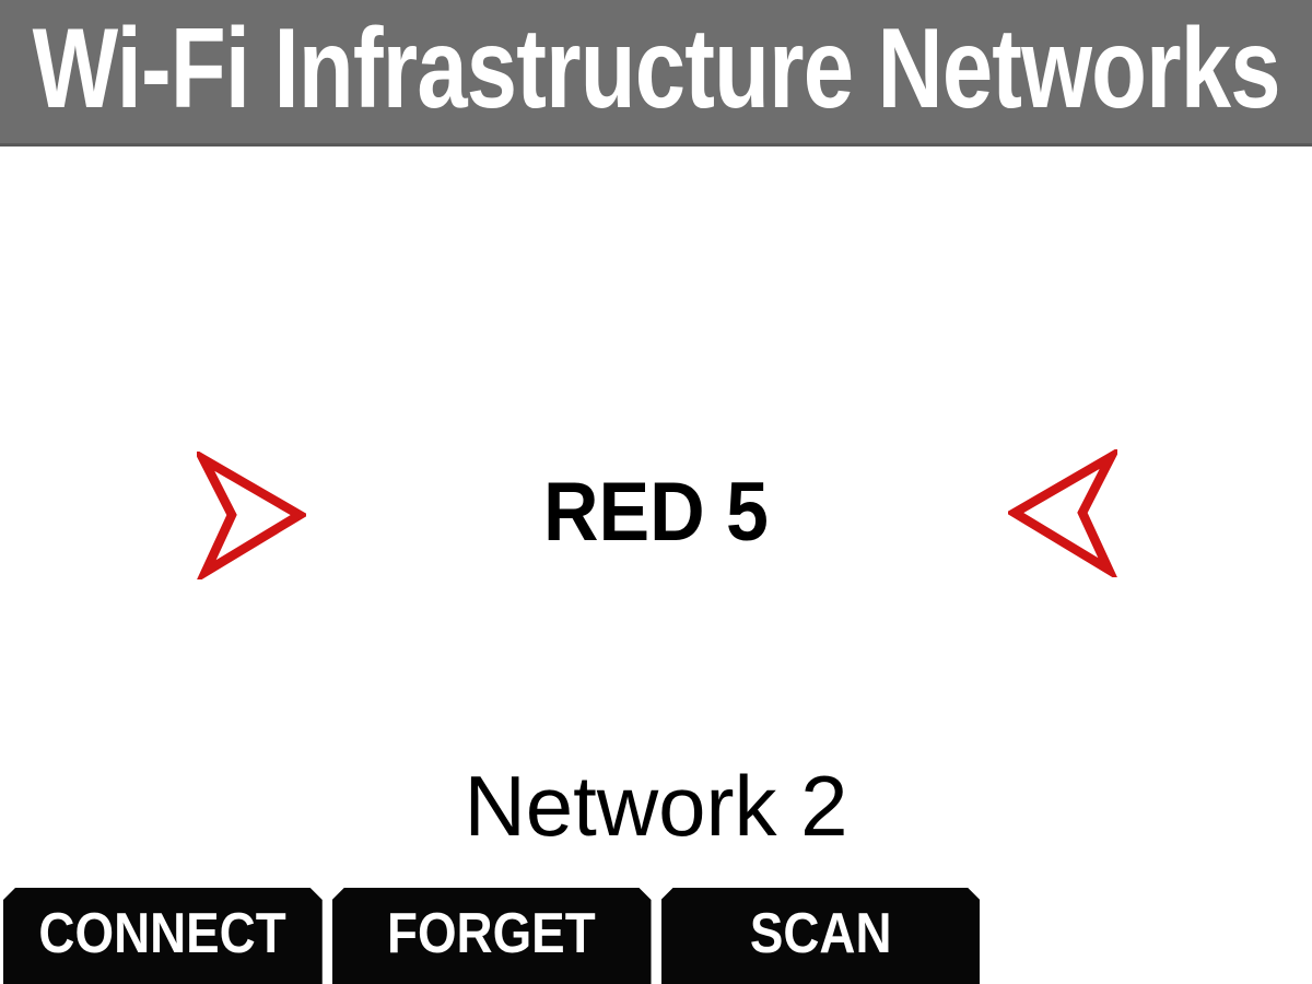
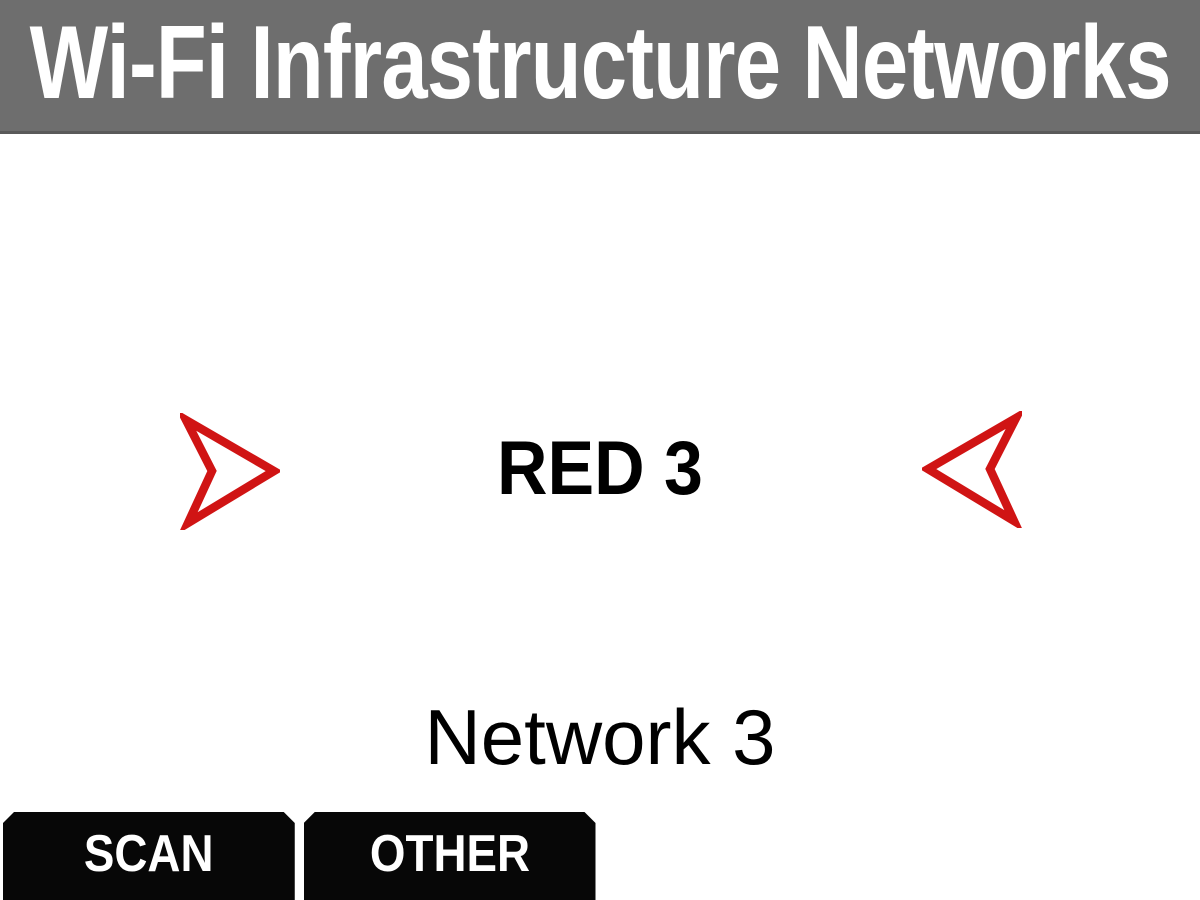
  Wi-Fi Infrastructure Networks
- RED 5
+ RED 3
- Network 2
+ Network 3
- CONNECT
- FORGET
  SCAN
+ OTHER
